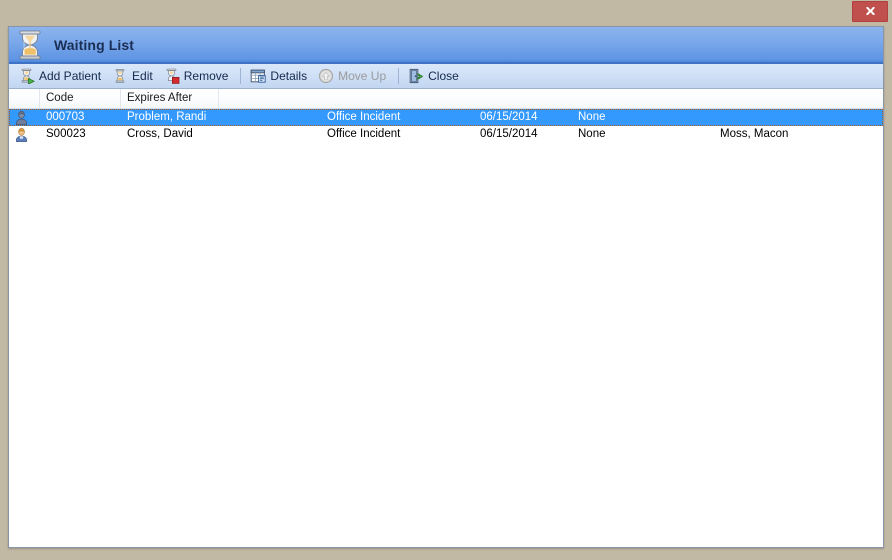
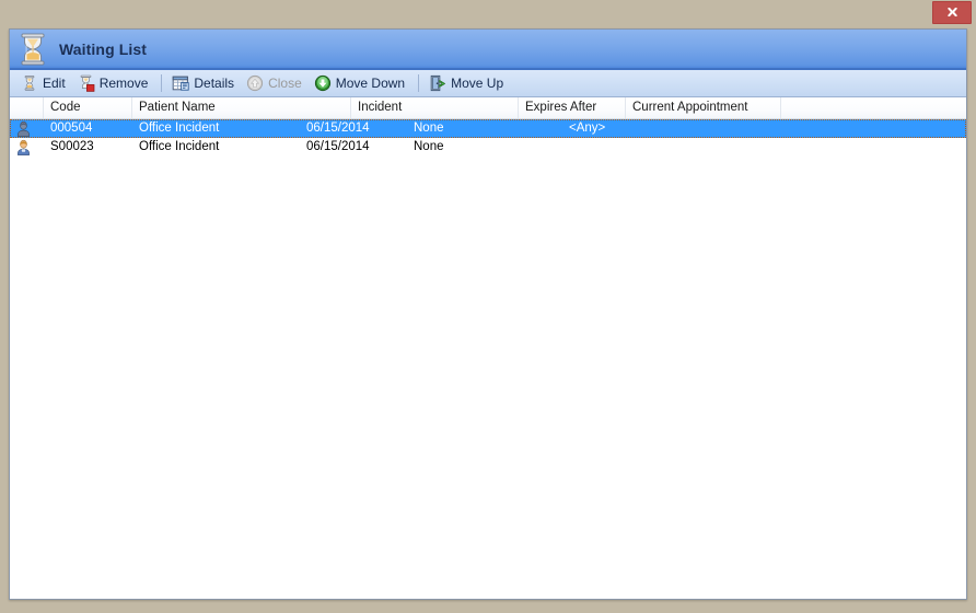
  Waiting List
- Add Patient
  Edit
  Remove
  Details
- Move Up
+ Close
+ Move Down
- Close
+ Move Up
  Code
+ Patient Name
+ Incident
  Expires After
+ Current Appointment
- 000703
+ 000504
- Problem, Randi
  Office Incident
  06/15/2014
  None
+ <Any>
  S00023
- Cross, David
  Office Incident
  06/15/2014
  None
- Moss, Macon
